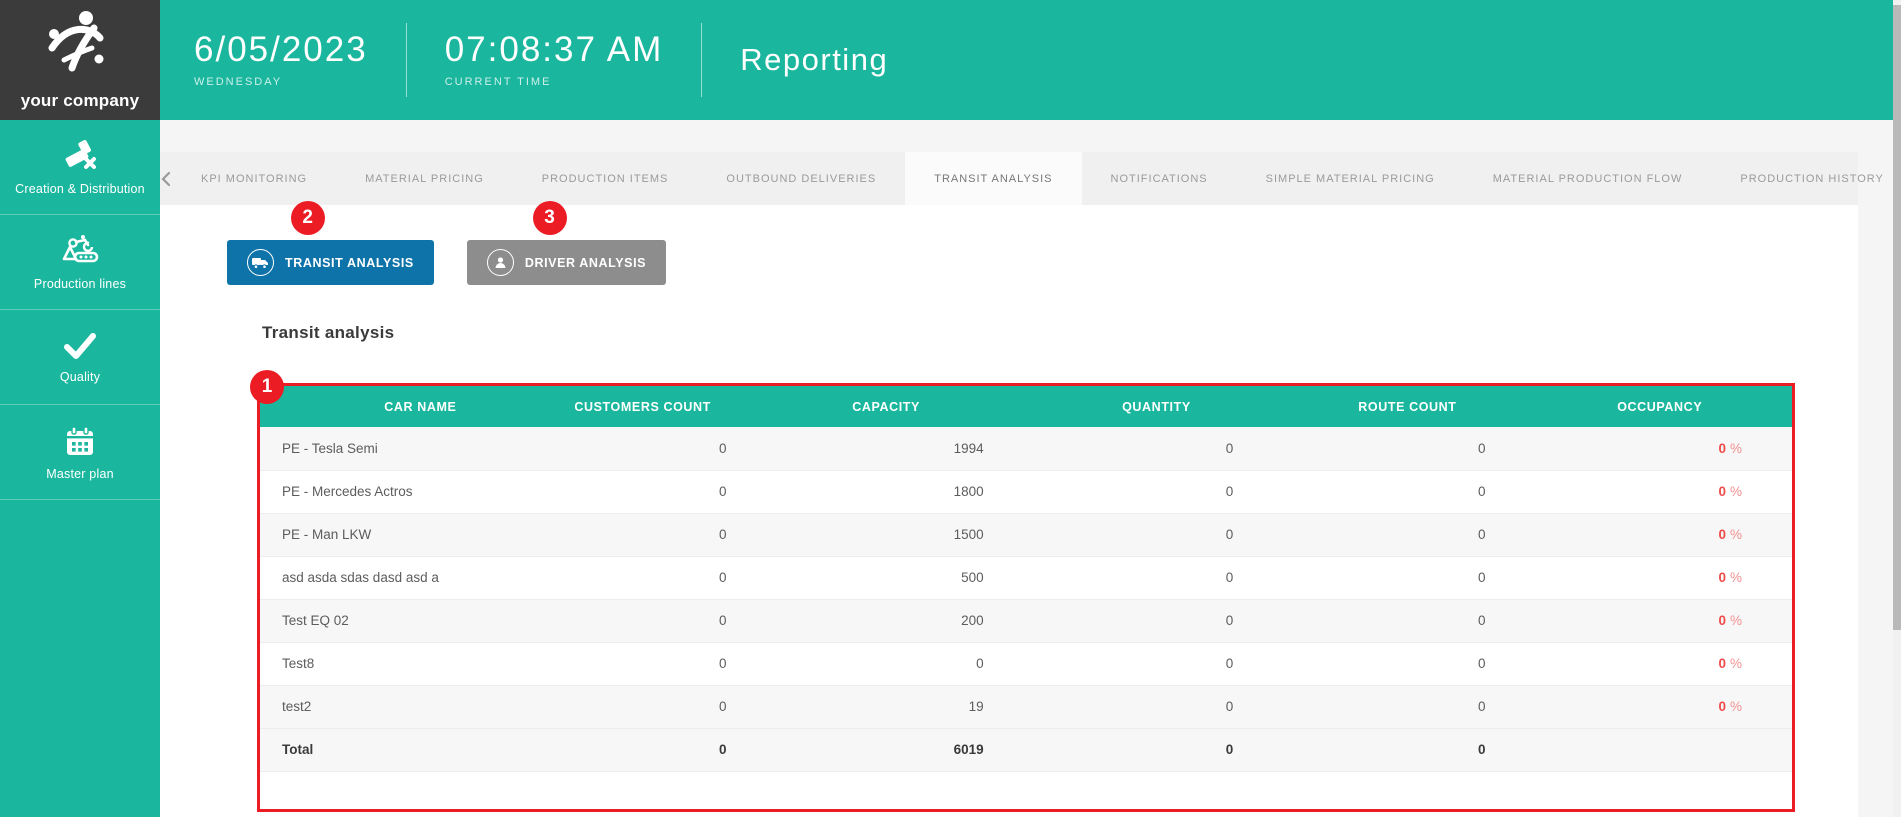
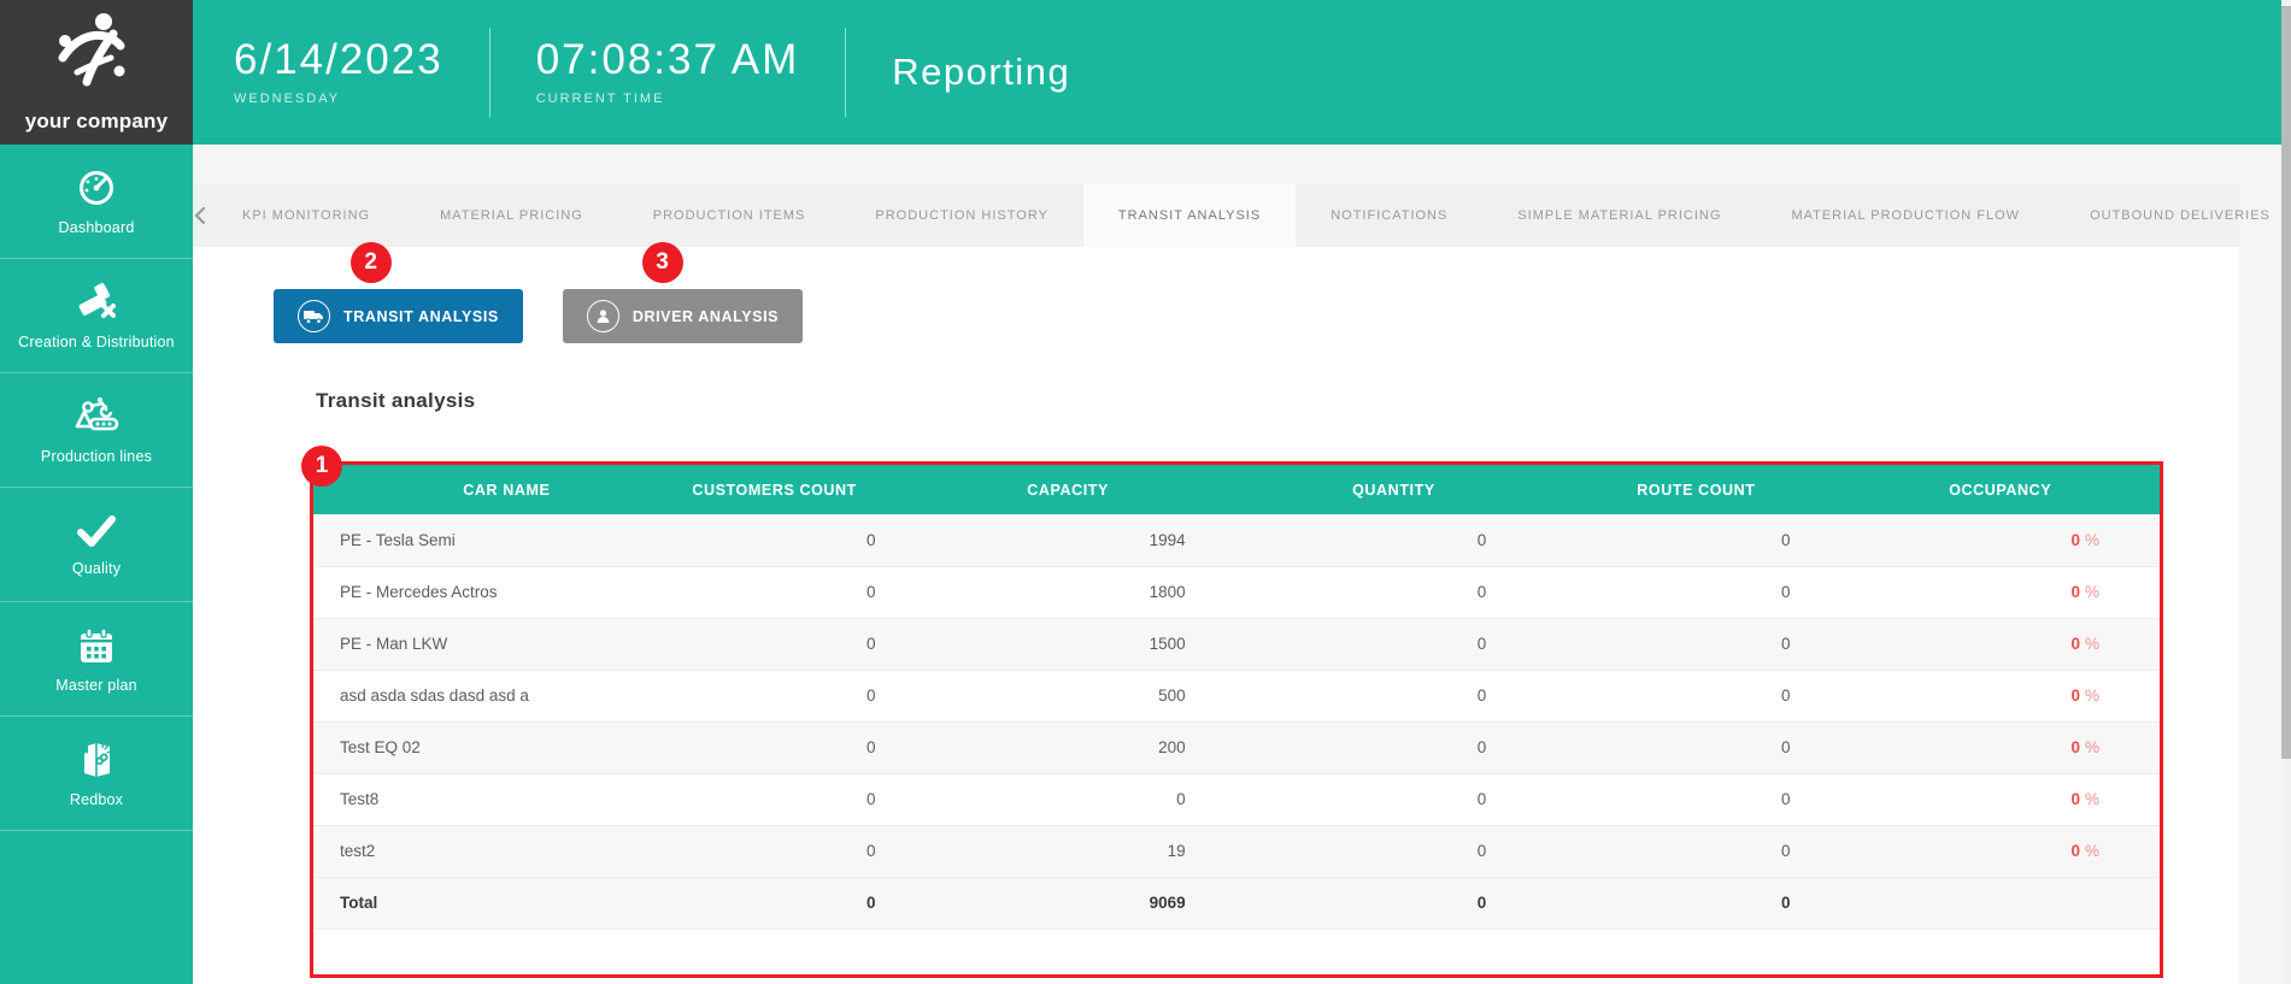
  your company
- 6/05/2023
+ 6/14/2023
  WEDNESDAY
  07:08:37 AM
  CURRENT TIME
  Reporting
+ Dashboard
  Creation & Distribution
  Production lines
  Quality
  Master plan
+ Redbox
  KPI MONITORING
  MATERIAL PRICING
  PRODUCTION ITEMS
- OUTBOUND DELIVERIES
+ PRODUCTION HISTORY
  TRANSIT ANALYSIS
  NOTIFICATIONS
  SIMPLE MATERIAL PRICING
  MATERIAL PRODUCTION FLOW
- PRODUCTION HISTORY
+ OUTBOUND DELIVERIES
  TRANSIT ANALYSIS
  2
  DRIVER ANALYSIS
  3
  Transit analysis
  1
  CAR NAME	CUSTOMERS COUNT	CAPACITY	QUANTITY	ROUTE COUNT	OCCUPANCY
  PE - Tesla Semi	0	1994	0	0	0 %
  PE - Mercedes Actros	0	1800	0	0	0 %
  PE - Man LKW	0	1500	0	0	0 %
  asd asda sdas dasd asd a	0	500	0	0	0 %
  Test EQ 02	0	200	0	0	0 %
  Test8	0	0	0	0	0 %
  test2	0	19	0	0	0 %
- Total	0	6019	0	0
+ Total	0	9069	0	0
